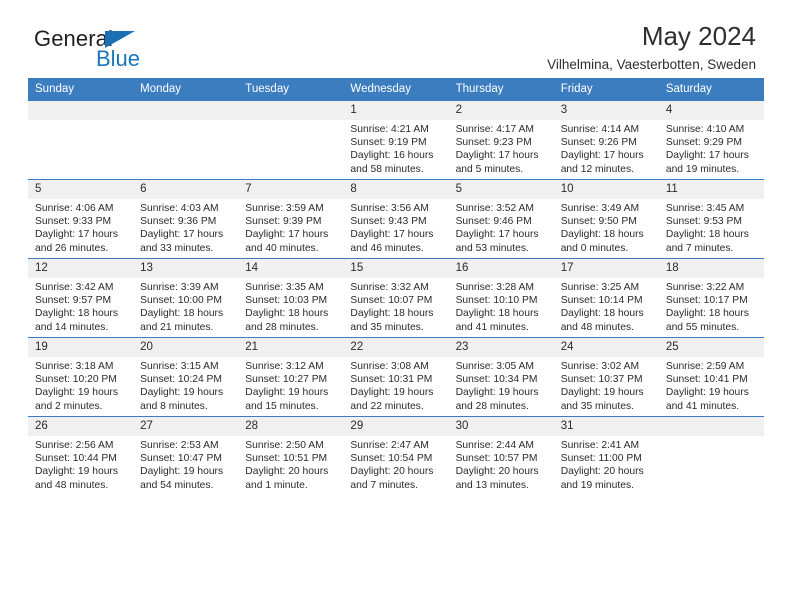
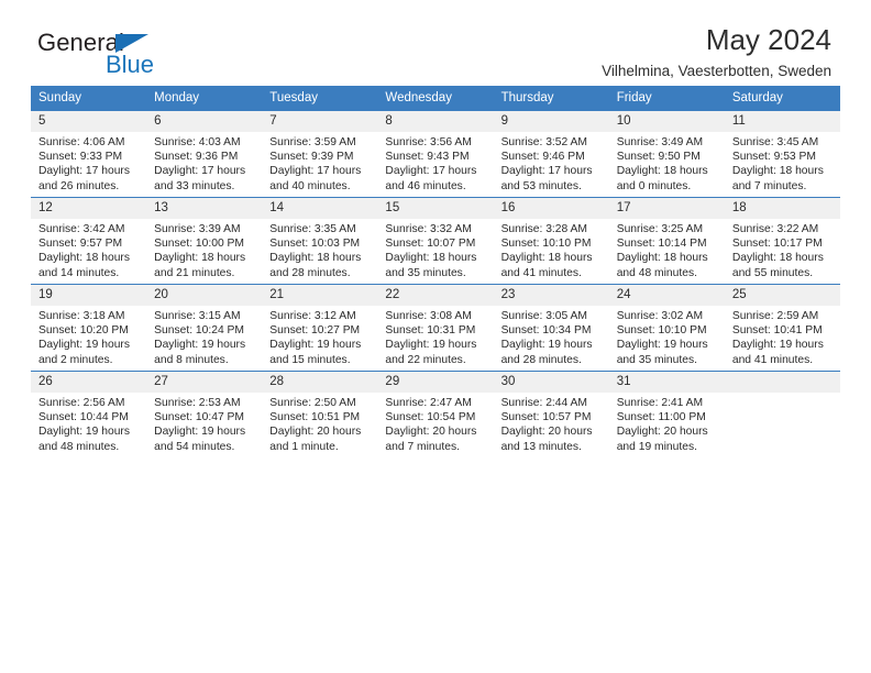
  General
  Blue
  May 2024
  Vilhelmina, Vaesterbotten, Sweden
  Sunday	Monday	Tuesday	Wednesday	Thursday	Friday	Saturday
- 			1Sunrise: 4:21 AMSunset: 9:19 PMDaylight: 16 hours and 58 minutes.	2Sunrise: 4:17 AMSunset: 9:23 PMDaylight: 17 hours and 5 minutes.	3Sunrise: 4:14 AMSunset: 9:26 PMDaylight: 17 hours and 12 minutes.	4Sunrise: 4:10 AMSunset: 9:29 PMDaylight: 17 hours and 19 minutes.
- 5Sunrise: 4:06 AMSunset: 9:33 PMDaylight: 17 hours and 26 minutes.	6Sunrise: 4:03 AMSunset: 9:36 PMDaylight: 17 hours and 33 minutes.	7Sunrise: 3:59 AMSunset: 9:39 PMDaylight: 17 hours and 40 minutes.	8Sunrise: 3:56 AMSunset: 9:43 PMDaylight: 17 hours and 46 minutes.	5Sunrise: 3:52 AMSunset: 9:46 PMDaylight: 17 hours and 53 minutes.	10Sunrise: 3:49 AMSunset: 9:50 PMDaylight: 18 hours and 0 minutes.	11Sunrise: 3:45 AMSunset: 9:53 PMDaylight: 18 hours and 7 minutes.
+ 5Sunrise: 4:06 AMSunset: 9:33 PMDaylight: 17 hours and 26 minutes.	6Sunrise: 4:03 AMSunset: 9:36 PMDaylight: 17 hours and 33 minutes.	7Sunrise: 3:59 AMSunset: 9:39 PMDaylight: 17 hours and 40 minutes.	8Sunrise: 3:56 AMSunset: 9:43 PMDaylight: 17 hours and 46 minutes.	9Sunrise: 3:52 AMSunset: 9:46 PMDaylight: 17 hours and 53 minutes.	10Sunrise: 3:49 AMSunset: 9:50 PMDaylight: 18 hours and 0 minutes.	11Sunrise: 3:45 AMSunset: 9:53 PMDaylight: 18 hours and 7 minutes.
  12Sunrise: 3:42 AMSunset: 9:57 PMDaylight: 18 hours and 14 minutes.	13Sunrise: 3:39 AMSunset: 10:00 PMDaylight: 18 hours and 21 minutes.	14Sunrise: 3:35 AMSunset: 10:03 PMDaylight: 18 hours and 28 minutes.	15Sunrise: 3:32 AMSunset: 10:07 PMDaylight: 18 hours and 35 minutes.	16Sunrise: 3:28 AMSunset: 10:10 PMDaylight: 18 hours and 41 minutes.	17Sunrise: 3:25 AMSunset: 10:14 PMDaylight: 18 hours and 48 minutes.	18Sunrise: 3:22 AMSunset: 10:17 PMDaylight: 18 hours and 55 minutes.
- 19Sunrise: 3:18 AMSunset: 10:20 PMDaylight: 19 hours and 2 minutes.	20Sunrise: 3:15 AMSunset: 10:24 PMDaylight: 19 hours and 8 minutes.	21Sunrise: 3:12 AMSunset: 10:27 PMDaylight: 19 hours and 15 minutes.	22Sunrise: 3:08 AMSunset: 10:31 PMDaylight: 19 hours and 22 minutes.	23Sunrise: 3:05 AMSunset: 10:34 PMDaylight: 19 hours and 28 minutes.	24Sunrise: 3:02 AMSunset: 10:37 PMDaylight: 19 hours and 35 minutes.	25Sunrise: 2:59 AMSunset: 10:41 PMDaylight: 19 hours and 41 minutes.
+ 19Sunrise: 3:18 AMSunset: 10:20 PMDaylight: 19 hours and 2 minutes.	20Sunrise: 3:15 AMSunset: 10:24 PMDaylight: 19 hours and 8 minutes.	21Sunrise: 3:12 AMSunset: 10:27 PMDaylight: 19 hours and 15 minutes.	22Sunrise: 3:08 AMSunset: 10:31 PMDaylight: 19 hours and 22 minutes.	23Sunrise: 3:05 AMSunset: 10:34 PMDaylight: 19 hours and 28 minutes.	24Sunrise: 3:02 AMSunset: 10:10 PMDaylight: 19 hours and 35 minutes.	25Sunrise: 2:59 AMSunset: 10:41 PMDaylight: 19 hours and 41 minutes.
  26Sunrise: 2:56 AMSunset: 10:44 PMDaylight: 19 hours and 48 minutes.	27Sunrise: 2:53 AMSunset: 10:47 PMDaylight: 19 hours and 54 minutes.	28Sunrise: 2:50 AMSunset: 10:51 PMDaylight: 20 hours and 1 minute.	29Sunrise: 2:47 AMSunset: 10:54 PMDaylight: 20 hours and 7 minutes.	30Sunrise: 2:44 AMSunset: 10:57 PMDaylight: 20 hours and 13 minutes.	31Sunrise: 2:41 AMSunset: 11:00 PMDaylight: 20 hours and 19 minutes.
